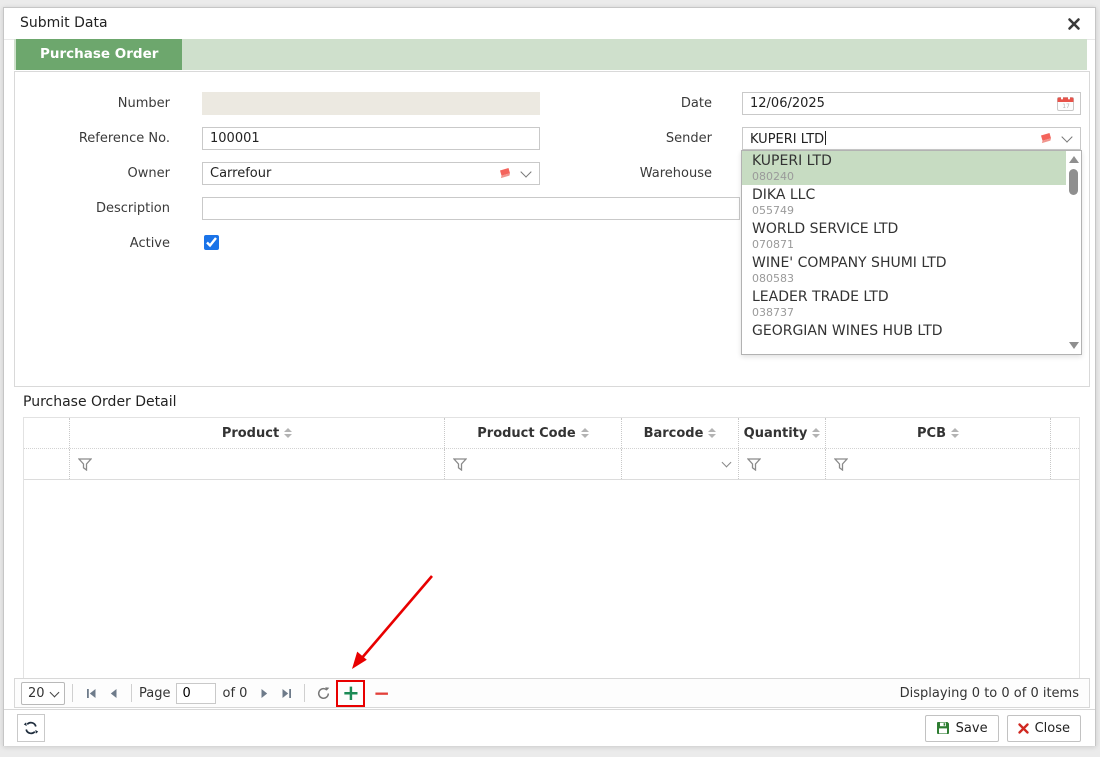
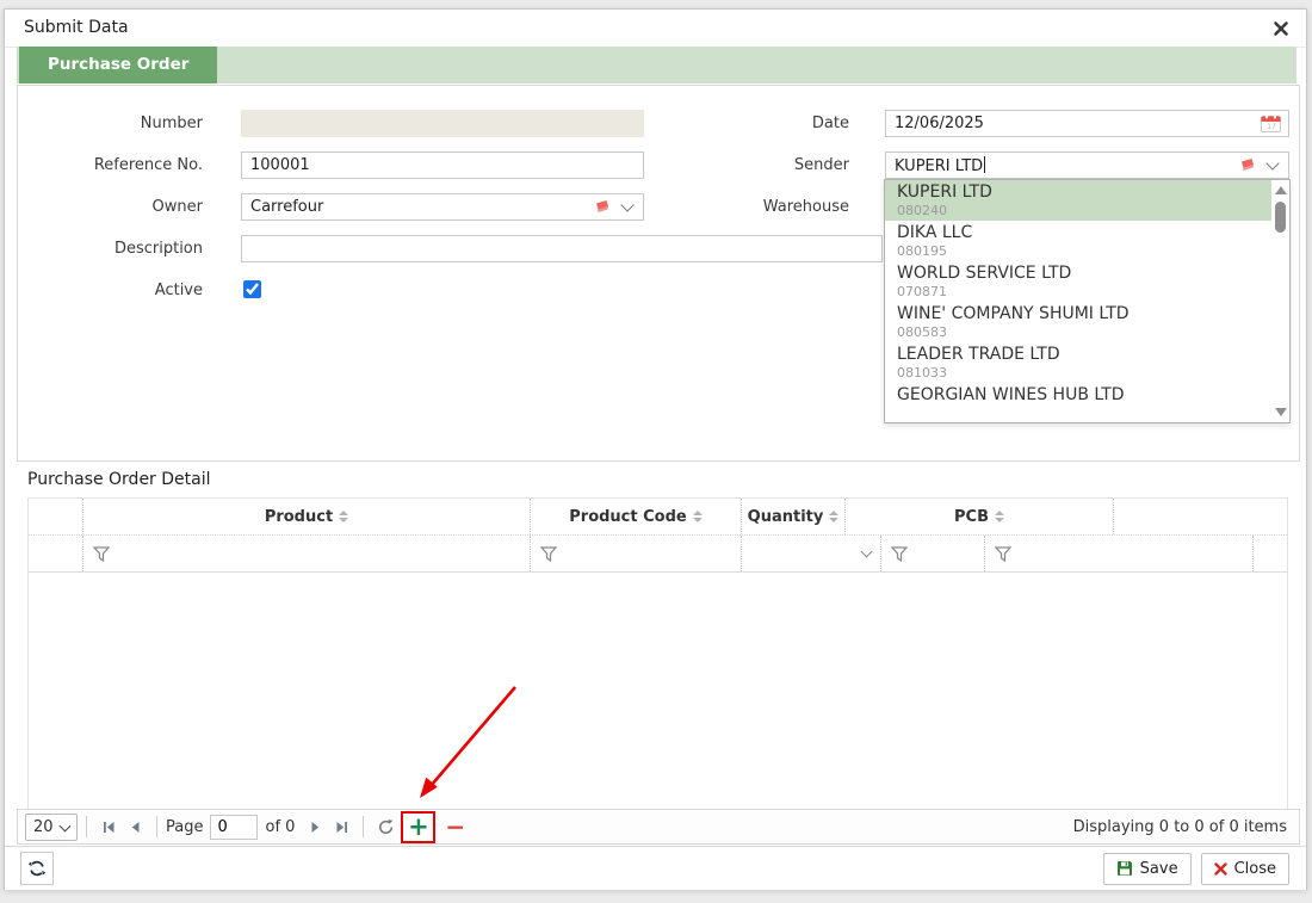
  Submit Data
  Purchase Order
  Number
  Reference No.
  100001
  Owner
  Carrefour
  Description
  Active
  Date
  12/06/2025
  Sender
  KUPERI LTD
  Warehouse
  KUPERI LTD
  080240
  DIKA LLC
- 055749
+ 080195
  WORLD SERVICE LTD
  070871
  WINE' COMPANY SHUMI LTD
  080583
  LEADER TRADE LTD
- 038737
+ 081033
  GEORGIAN WINES HUB LTD
  Purchase Order Detail
  Product
  Product Code
- Barcode
  Quantity
  PCB
  20
  Page
  0
  of 0
  +
  −
  Displaying 0 to 0 of 0 items
  Save
  Close
